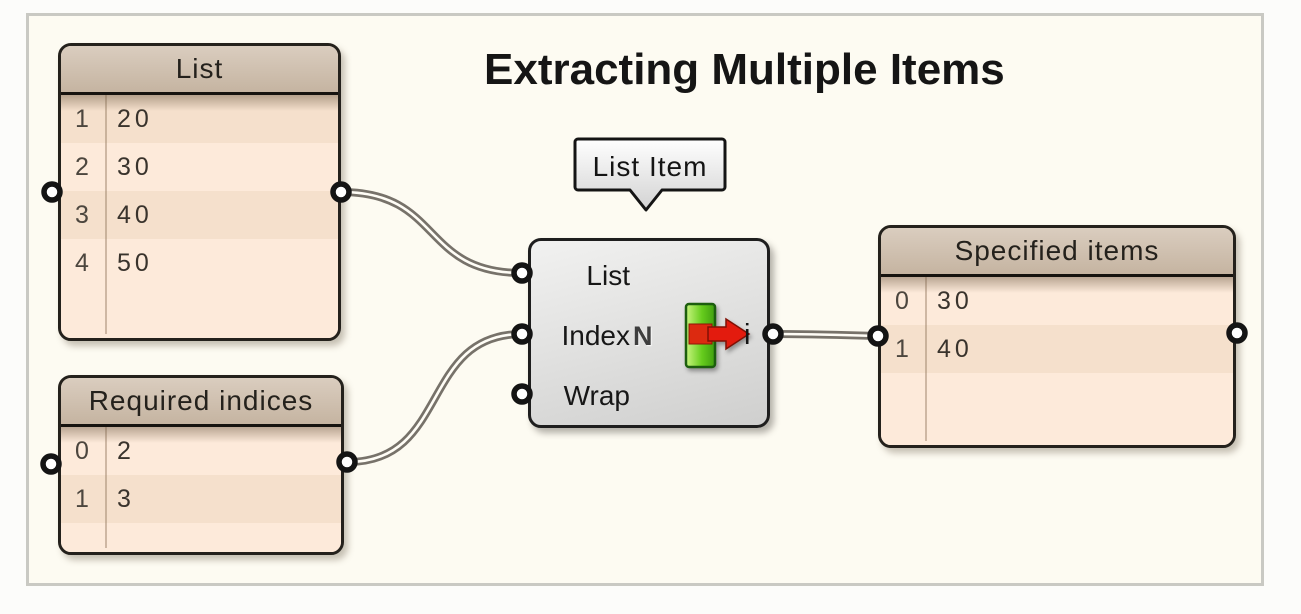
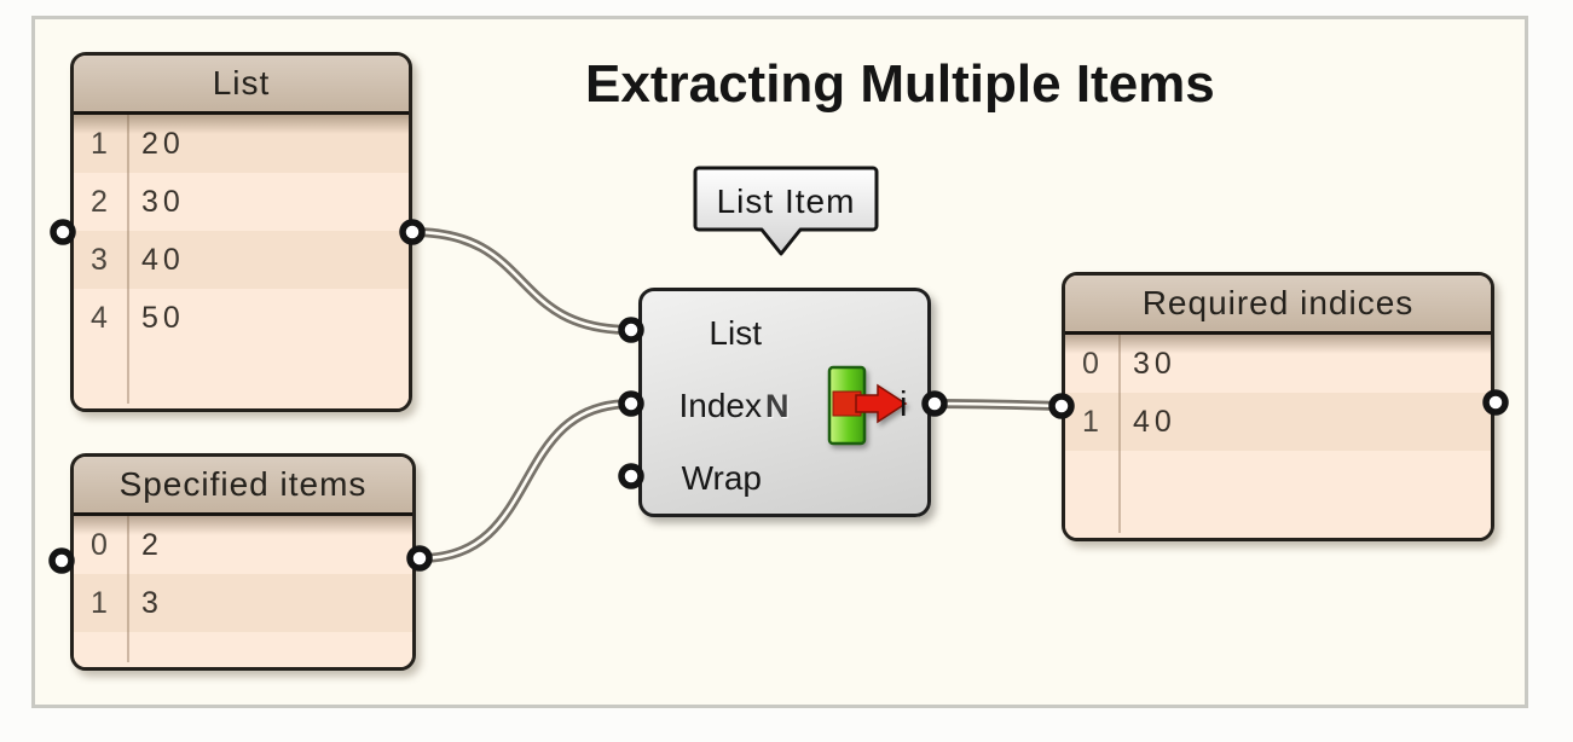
  Extracting Multiple Items
  List
  1 20
  2 30
  3 40
  4 50
- Required indices
+ Specified items
  0 2
  1 3
- Specified items
+ Required indices
  0 30
  1 40
  List
  Index
  Wrap
  N
  i
  List Item
